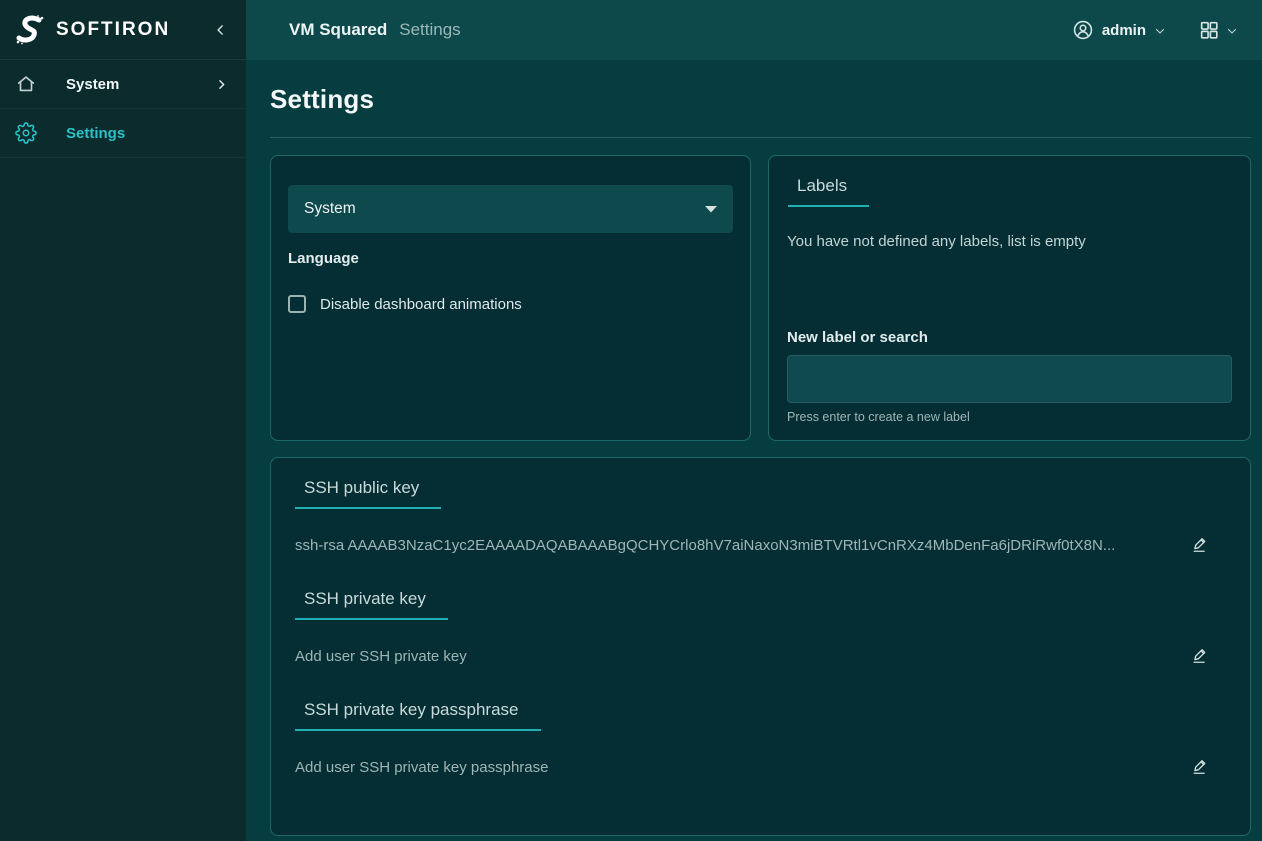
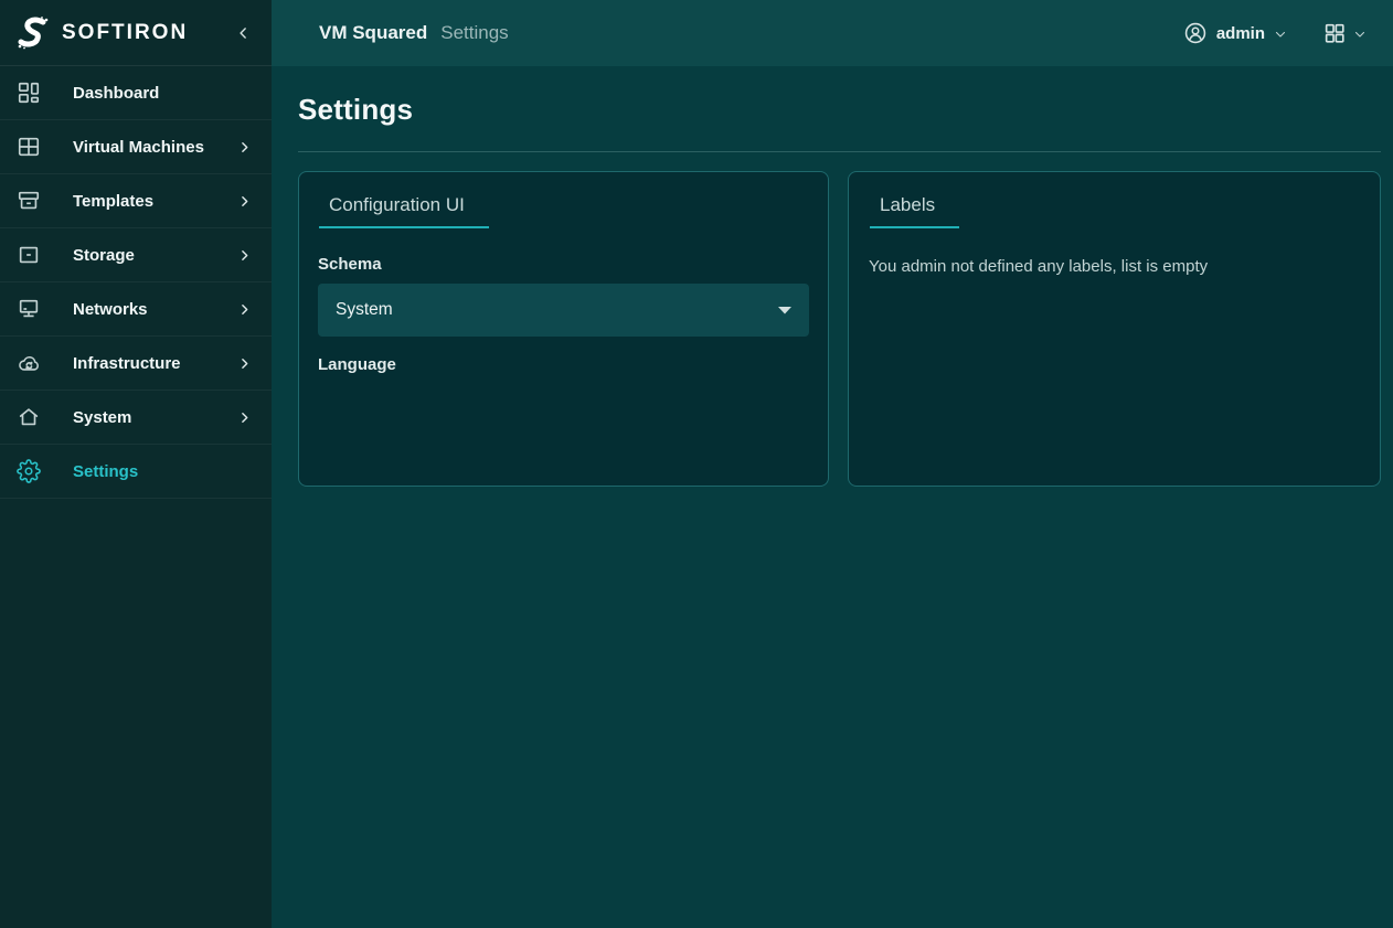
  SOFTIRON
+ Dashboard
+ Virtual Machines
+ Templates
+ Storage
+ Networks
+ Infrastructure
  System
  Settings
  VM Squared
  Settings
  admin
  Settings
+ Configuration UI
+ Schema
  System
  Language
- Disable dashboard animations
  Labels
- You have not defined any labels, list is empty
+ You admin not defined any labels, list is empty
- New label or search
- Press enter to create a new label
- SSH public key
- ssh-rsa AAAAB3NzaC1yc2EAAAADAQABAAABgQCHYCrlo8hV7aiNaxoN3miBTVRtl1vCnRXz4MbDenFa6jDRiRwf0tX8N...
- SSH private key
- Add user SSH private key
- SSH private key passphrase
- Add user SSH private key passphrase
